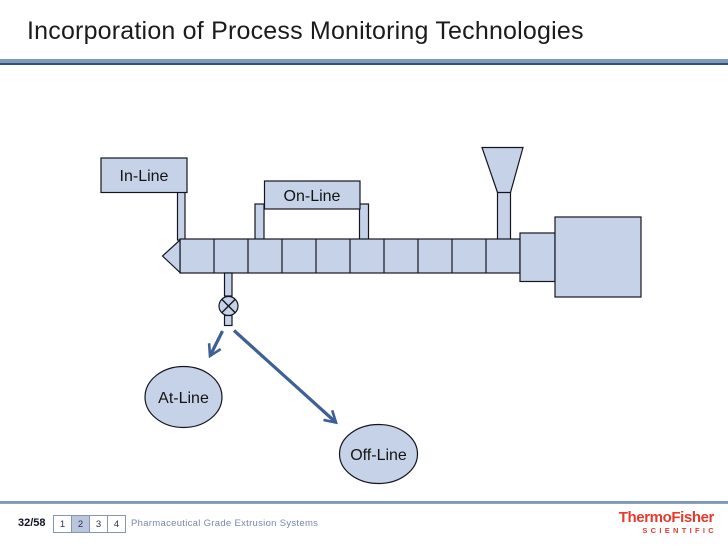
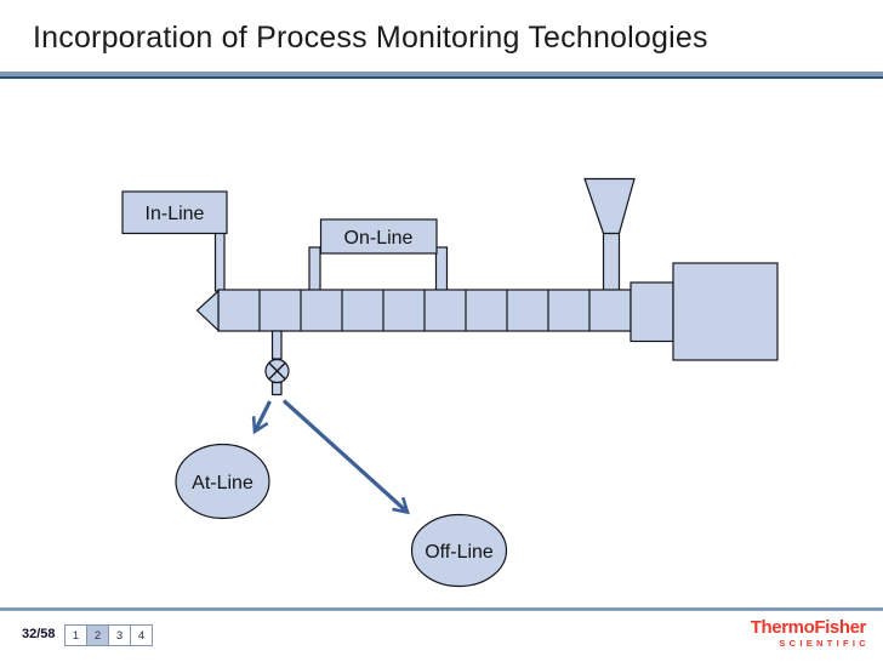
  Incorporation of Process Monitoring Technologies
  In-Line
  On-Line
  At-Line
  Off-Line
  32/58
  1
  2
  3
  4
- Pharmaceutical Grade Extrusion Systems
  ThermoFisher
  SCIENTIFIC
